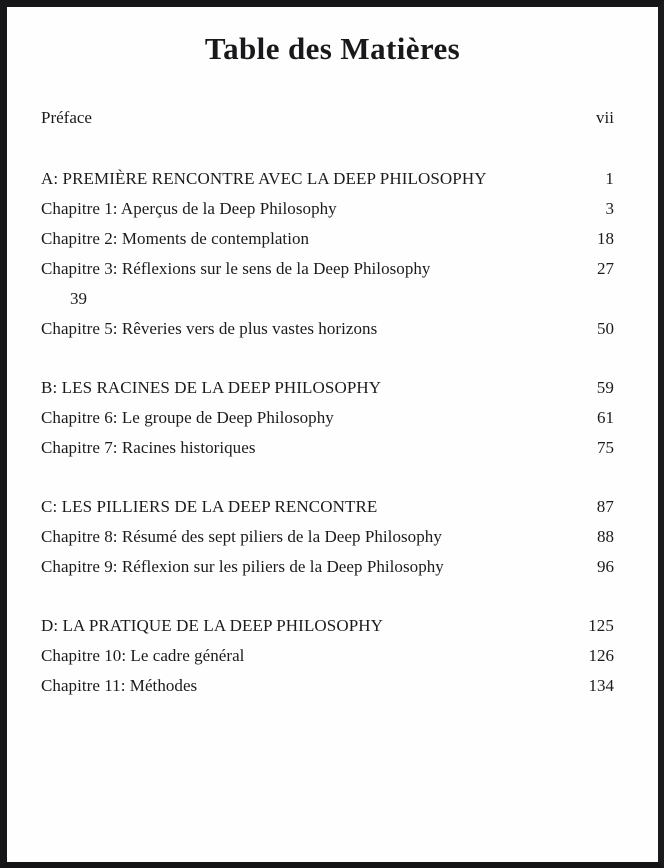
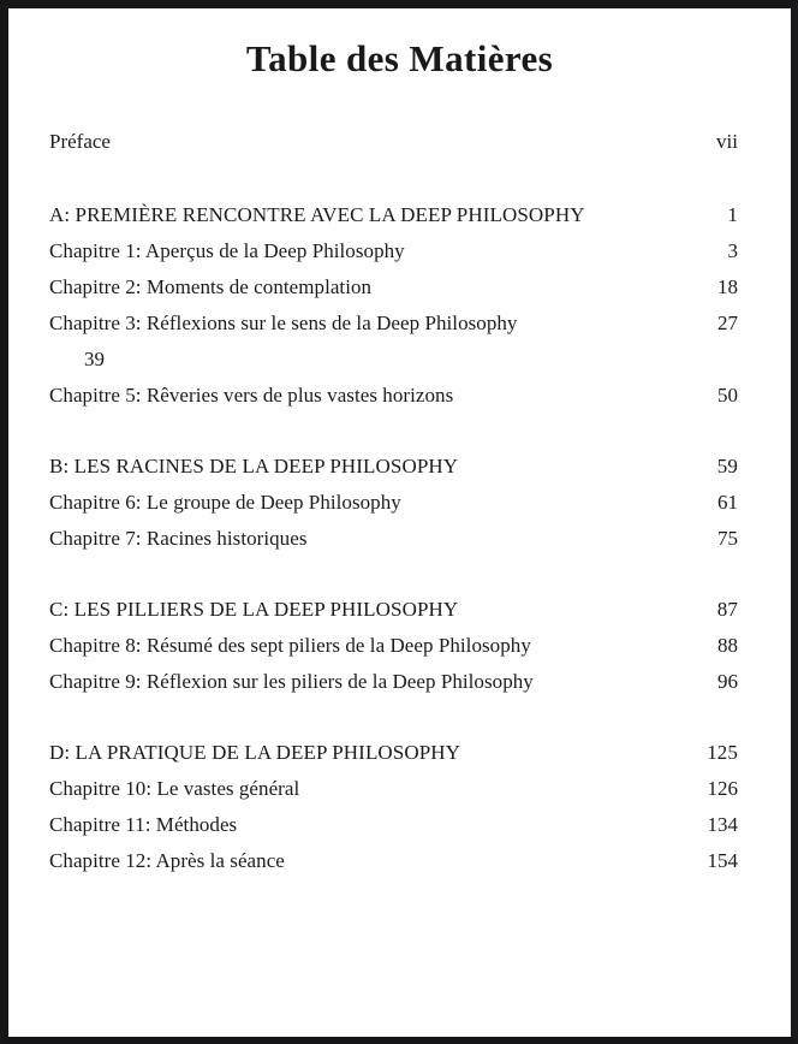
  Table des Matières
  Préface
  vii
  A: PREMIÈRE RENCONTRE AVEC LA DEEP PHILOSOPHY
  1
  Chapitre 1: Aperçus de la Deep Philosophy
  3
  Chapitre 2: Moments de contemplation
  18
  Chapitre 3: Réflexions sur le sens de la Deep Philosophy
  27
  39
  Chapitre 5: Rêveries vers de plus vastes horizons
  50
  B: LES RACINES DE LA DEEP PHILOSOPHY
  59
  Chapitre 6: Le groupe de Deep Philosophy
  61
  Chapitre 7: Racines historiques
  75
- C: LES PILLIERS DE LA DEEP RENCONTRE
+ C: LES PILLIERS DE LA DEEP PHILOSOPHY
  87
  Chapitre 8: Résumé des sept piliers de la Deep Philosophy
  88
  Chapitre 9: Réflexion sur les piliers de la Deep Philosophy
  96
  D: LA PRATIQUE DE LA DEEP PHILOSOPHY
  125
- Chapitre 10: Le cadre général
+ Chapitre 10: Le vastes général
  126
  Chapitre 11: Méthodes
  134
+ Chapitre 12: Après la séance
+ 154
